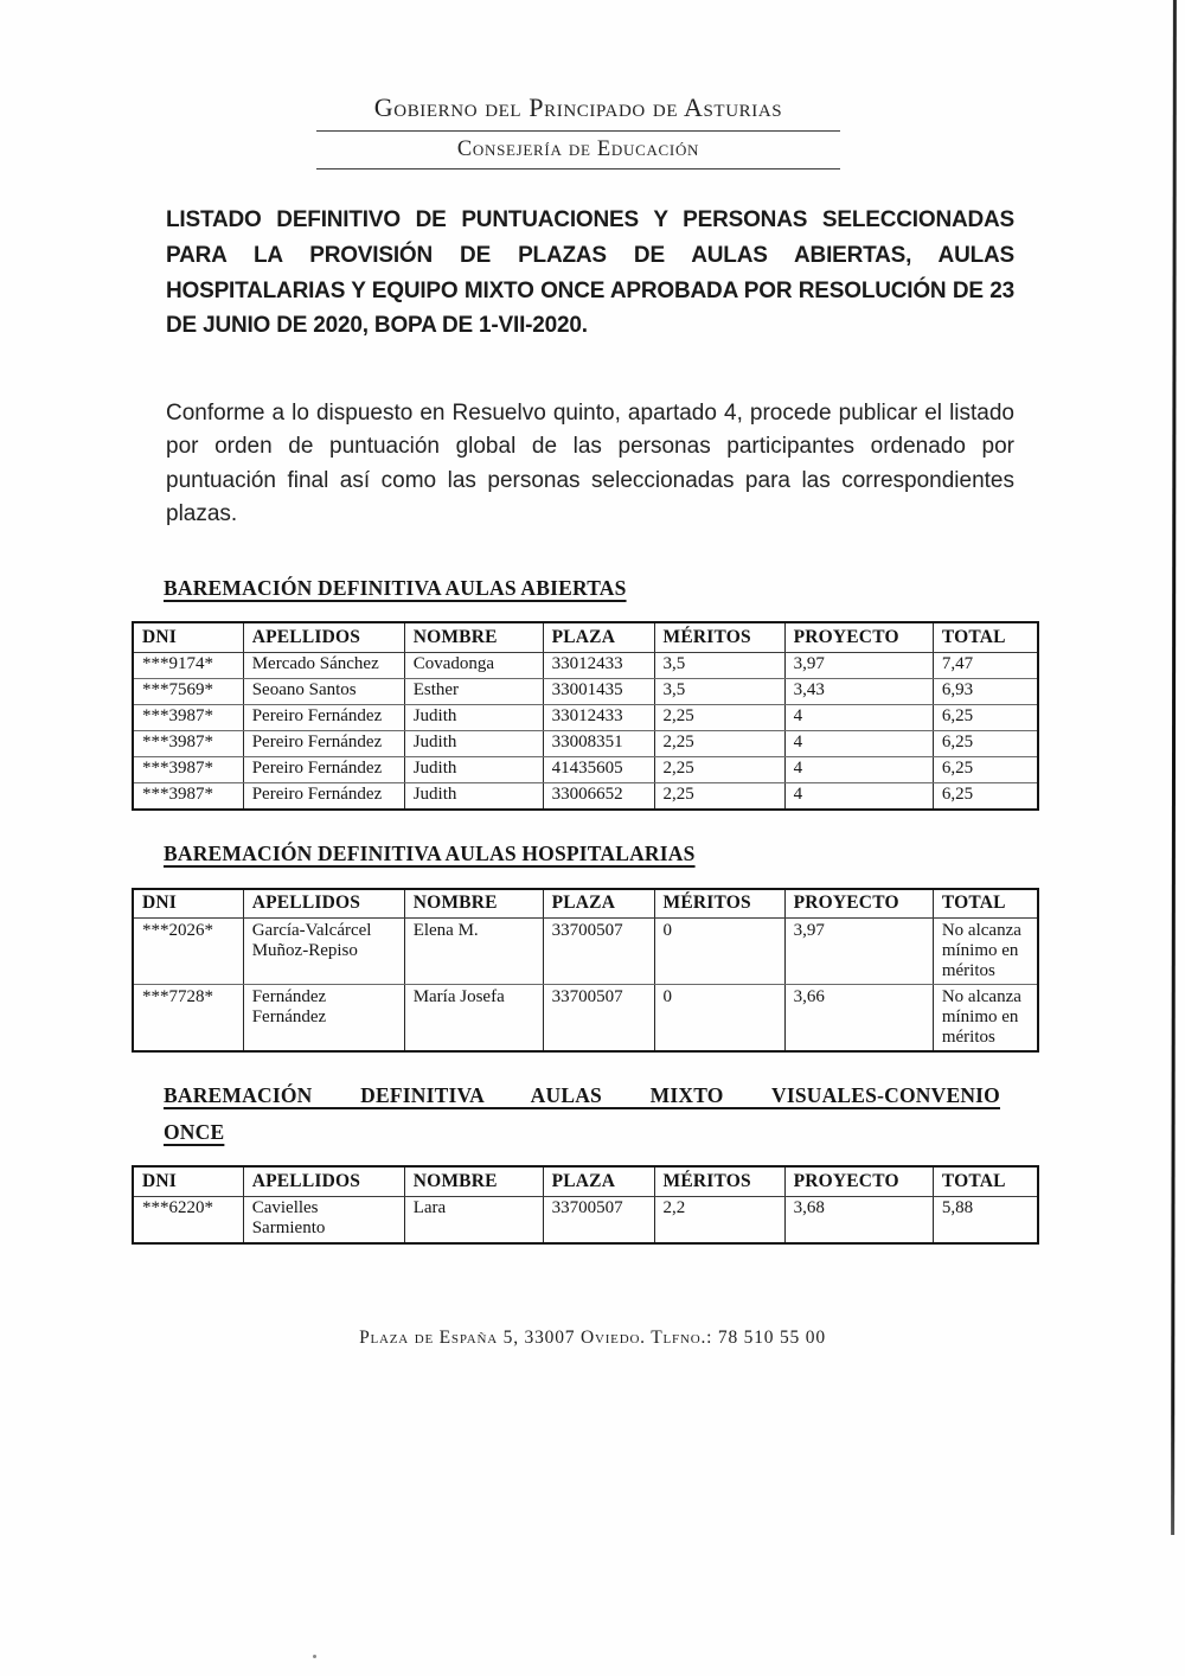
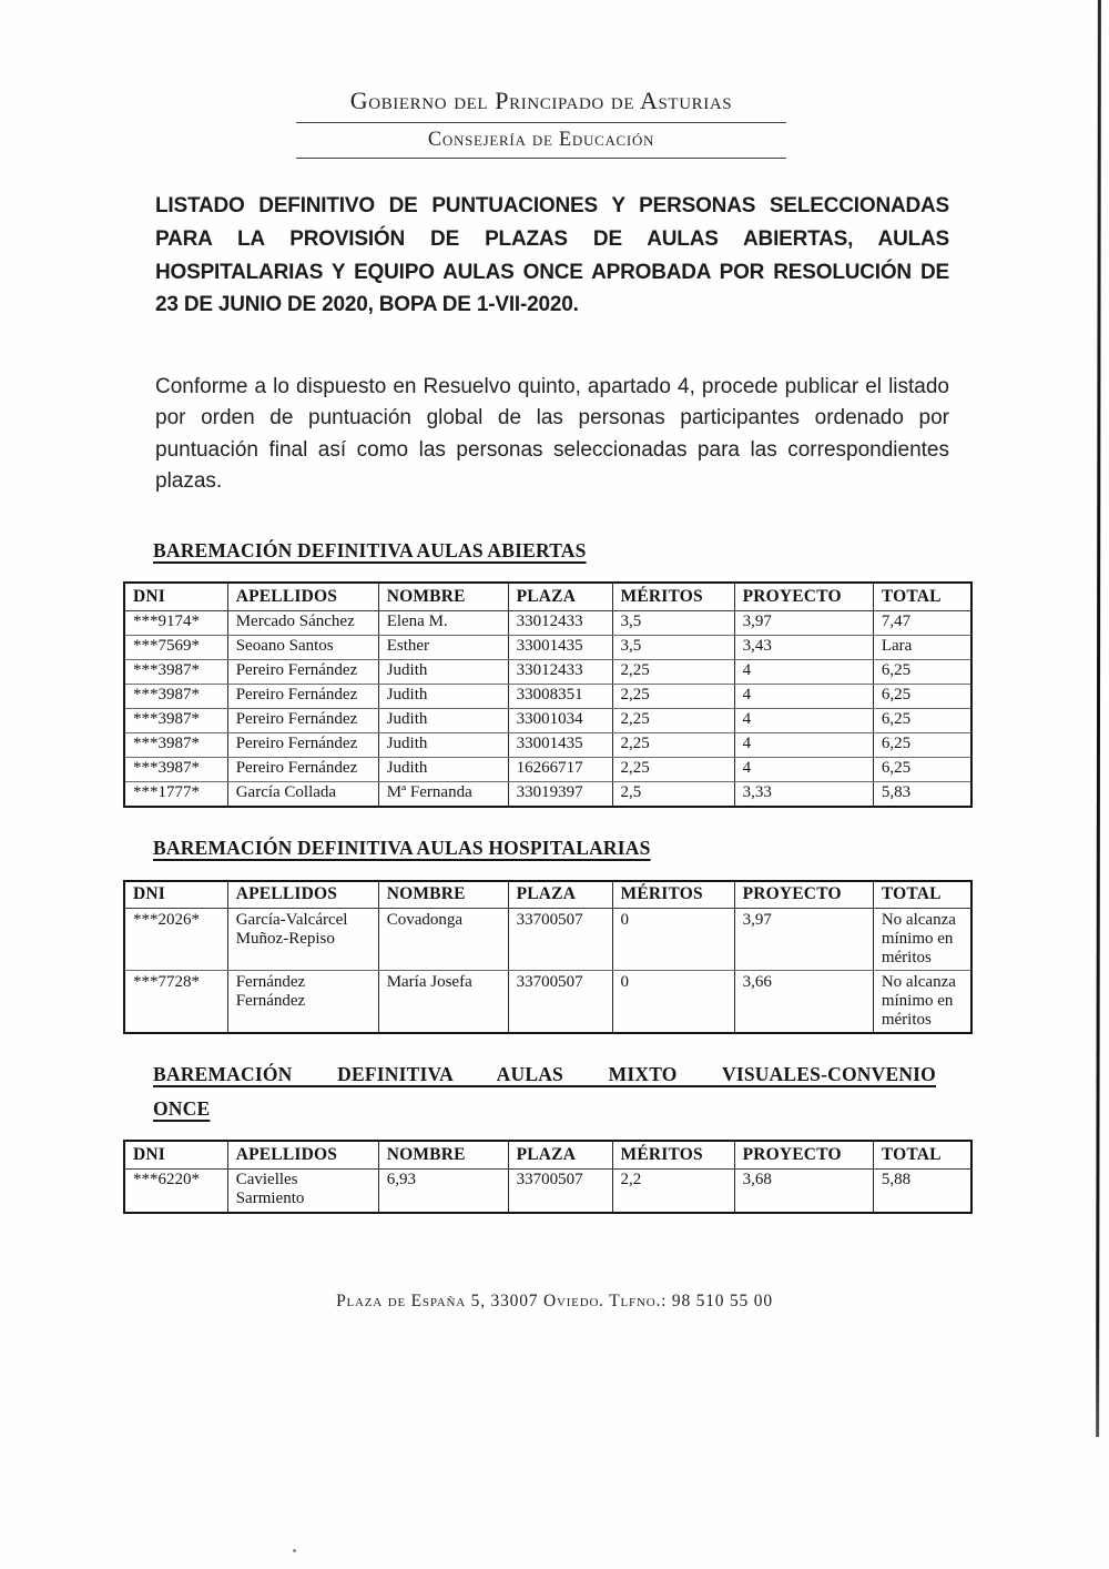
  Gobierno del Principado de Asturias
  Consejería de Educación
- LISTADO DEFINITIVO DE PUNTUACIONES Y PERSONAS SELECCIONADAS PARA LA PROVISIÓN DE PLAZAS DE AULAS ABIERTAS, AULAS HOSPITALARIAS Y EQUIPO MIXTO ONCE APROBADA POR RESOLUCIÓN DE 23 DE JUNIO DE 2020, BOPA DE 1-VII-2020.
+ LISTADO DEFINITIVO DE PUNTUACIONES Y PERSONAS SELECCIONADAS PARA LA PROVISIÓN DE PLAZAS DE AULAS ABIERTAS, AULAS HOSPITALARIAS Y EQUIPO AULAS ONCE APROBADA POR RESOLUCIÓN DE 23 DE JUNIO DE 2020, BOPA DE 1-VII-2020.
  Conforme a lo dispuesto en Resuelvo quinto, apartado 4, procede publicar el listado por orden de puntuación global de las personas participantes ordenado por puntuación final así como las personas seleccionadas para las correspondientes plazas.
  BAREMACIÓN DEFINITIVA AULAS ABIERTAS
  DNI	APELLIDOS	NOMBRE	PLAZA	MÉRITOS	PROYECTO	TOTAL
- ***9174*	Mercado Sánchez	Covadonga	33012433	3,5	3,97	7,47
+ ***9174*	Mercado Sánchez	Elena M.	33012433	3,5	3,97	7,47
- ***7569*	Seoano Santos	Esther	33001435	3,5	3,43	6,93
+ ***7569*	Seoano Santos	Esther	33001435	3,5	3,43	Lara
  ***3987*	Pereiro Fernández	Judith	33012433	2,25	4	6,25
  ***3987*	Pereiro Fernández	Judith	33008351	2,25	4	6,25
- ***3987*	Pereiro Fernández	Judith	41435605	2,25	4	6,25
+ ***3987*	Pereiro Fernández	Judith	33001034	2,25	4	6,25
+ ***3987*	Pereiro Fernández	Judith	33001435	2,25	4	6,25
- ***3987*	Pereiro Fernández	Judith	33006652	2,25	4	6,25
+ ***3987*	Pereiro Fernández	Judith	16266717	2,25	4	6,25
+ ***1777*	García Collada	Mª Fernanda	33019397	2,5	3,33	5,83
  BAREMACIÓN DEFINITIVA AULAS HOSPITALARIAS
  DNI	APELLIDOS	NOMBRE	PLAZA	MÉRITOS	PROYECTO	TOTAL
- ***2026*	García-Valcárcel Muñoz-Repiso	Elena M.	33700507	0	3,97	No alcanza mínimo en méritos
+ ***2026*	García-Valcárcel Muñoz-Repiso	Covadonga	33700507	0	3,97	No alcanza mínimo en méritos
  ***7728*	Fernández Fernández	María Josefa	33700507	0	3,66	No alcanza mínimo en méritos
  BAREMACIÓN DEFINITIVA AULAS MIXTO VISUALES-CONVENIO
  ONCE
  DNI	APELLIDOS	NOMBRE	PLAZA	MÉRITOS	PROYECTO	TOTAL
- ***6220*	Cavielles Sarmiento	Lara	33700507	2,2	3,68	5,88
+ ***6220*	Cavielles Sarmiento	6,93	33700507	2,2	3,68	5,88
- Plaza de España 5, 33007 Oviedo. Tlfno.: 78 510 55 00
+ Plaza de España 5, 33007 Oviedo. Tlfno.: 98 510 55 00
